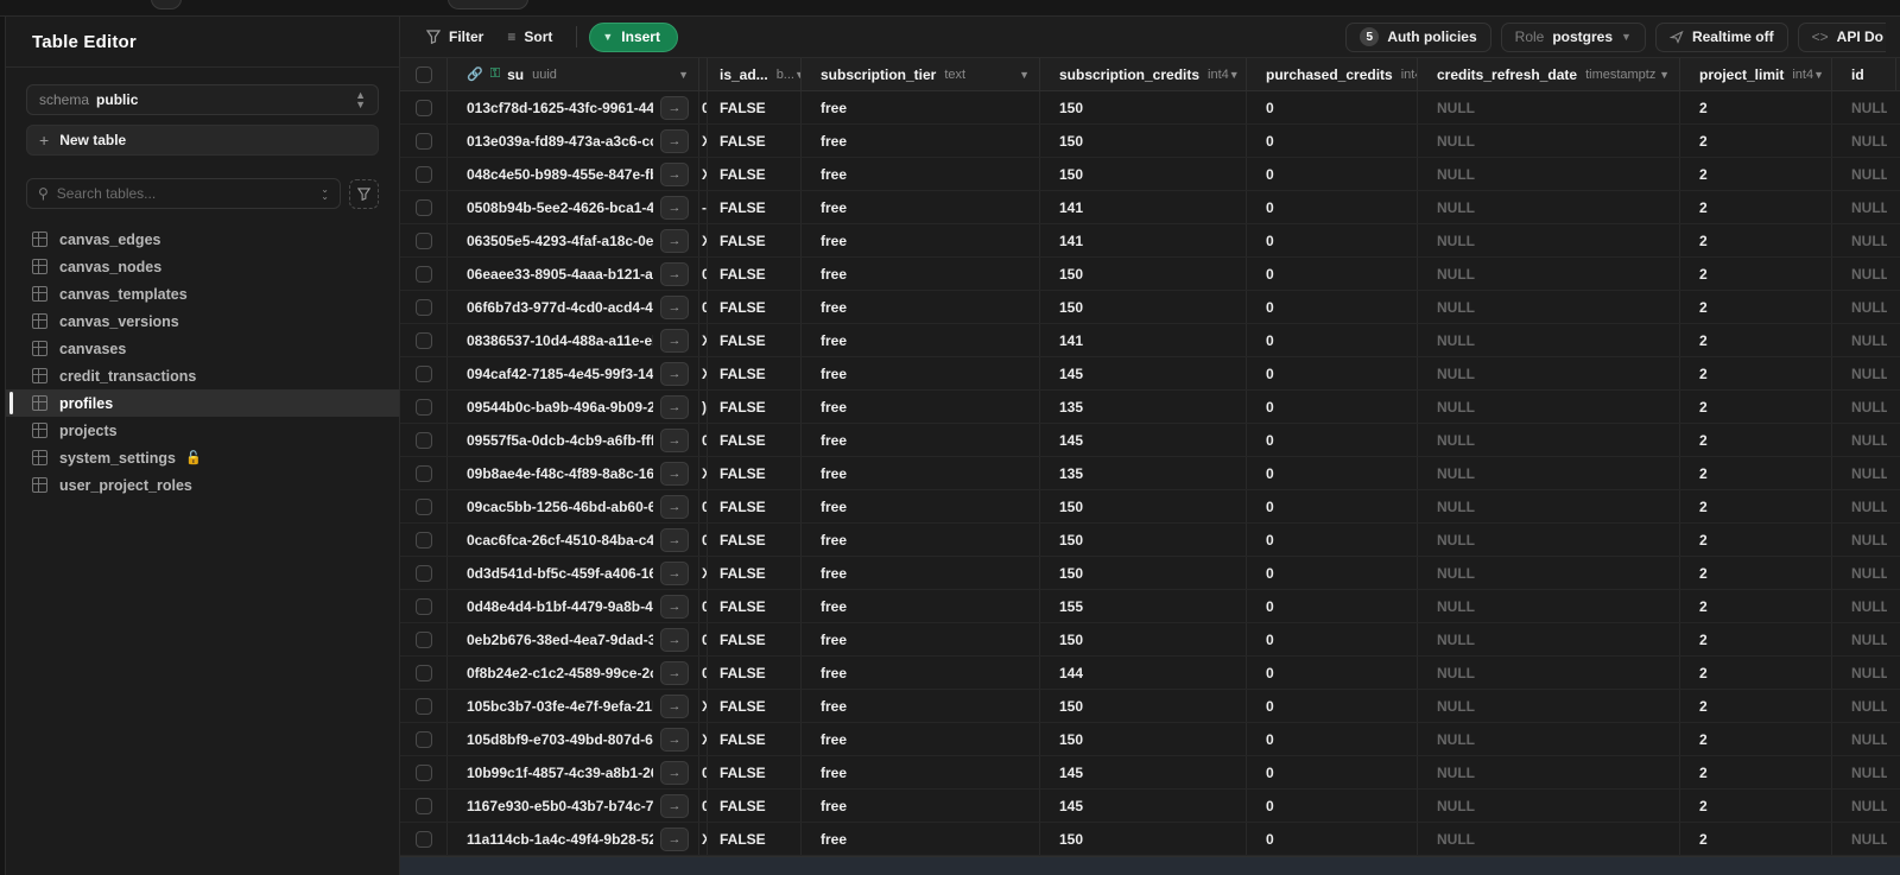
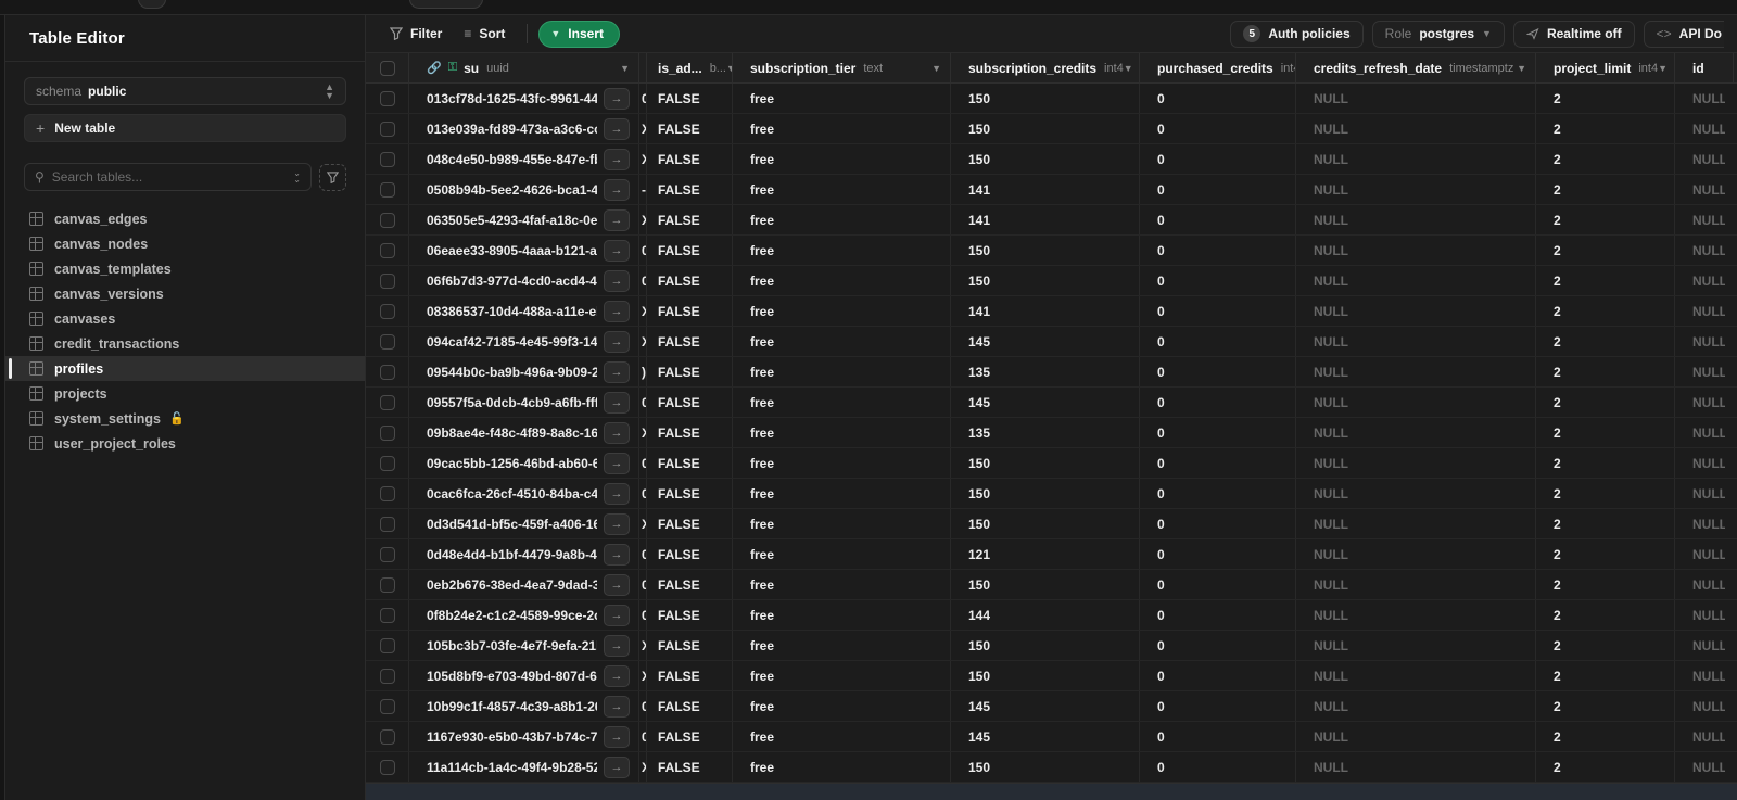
  Table Editor
  schema
  public
  ▲
  ▼
  +
  New table
  ⚲
  Search tables...
  ⌄
  ⌄
  canvas_edges
  canvas_nodes
  canvas_templates
  canvas_versions
  canvases
  credit_transactions
  profiles
  projects
  system_settings
  🔓
  user_project_roles
  Filter
  ≡
  Sort
  ▼
  Insert
  5
  Auth policies
  Role
  postgres
  ▼
  Realtime off
  <>
  API Do
  🔗
  ⚿
  su
  uuid
  ▼
  is_ad...
  b...
  ▼
  subscription_tier
  text
  ▼
  subscription_credits
  int4
  ▼
  purchased_credits
  int
  credits_refresh_date
  timestamptz
  ▼
  project_limit
  int4
  ▼
  id
  013cf78d-1625-43fc-9961-44
  →
  0
  FALSE
  free
  150
  0
  NULL
  2
  NULL
  013e039a-fd89-473a-a3c6-c
  →
  FALSE
  free
  150
  0
  NULL
  2
  NULL
  048c4e50-b989-455e-847e-f
  →
  FALSE
  free
  150
  0
  NULL
  2
  NULL
  0508b94b-5ee2-4626-bca1-4
  →
  FALSE
  free
  141
  0
  NULL
  2
  NULL
  063505e5-4293-4faf-a18c-0e
  →
  FALSE
  free
  141
  0
  NULL
  2
  NULL
  06eaee33-8905-4aaa-b121-a
  →
  0
  FALSE
  free
  150
  0
  NULL
  2
  NULL
  06f6b7d3-977d-4cd0-acd4-4
  →
  0
  FALSE
  free
  150
  0
  NULL
  2
  NULL
  08386537-10d4-488a-a11e-e
  →
  FALSE
  free
  141
  0
  NULL
  2
  NULL
  094caf42-7185-4e45-99f3-14
  →
  FALSE
  free
  145
  0
  NULL
  2
  NULL
  09544b0c-ba9b-496a-9b09-2
  →
  )
  FALSE
  free
  135
  0
  NULL
  2
  NULL
  09557f5a-0dcb-4cb9-a6fb-fff
  →
  FALSE
  free
  145
  0
  NULL
  2
  NULL
  09b8ae4e-f48c-4f89-8a8c-16
  →
  FALSE
  free
  135
  0
  NULL
  2
  NULL
  09cac5bb-1256-46bd-ab60-6
  →
  0
  FALSE
  free
  150
  0
  NULL
  2
  NULL
  0cac6fca-26cf-4510-84ba-c4
  →
  0
  FALSE
  free
  150
  0
  NULL
  2
  NULL
  0d3d541d-bf5c-459f-a406-16
  →
  FALSE
  free
  150
  0
  NULL
  2
  NULL
  0d48e4d4-b1bf-4479-9a8b-4
  →
  FALSE
  free
- 155
+ 121
  0
  NULL
  2
  NULL
  0eb2b676-38ed-4ea7-9dad-3
  →
  FALSE
  free
  150
  0
  NULL
  2
  NULL
  0f8b24e2-c1c2-4589-99ce-2
  →
  FALSE
  free
  144
  0
  NULL
  2
  NULL
  105bc3b7-03fe-4e7f-9efa-21
  →
  FALSE
  free
  150
  0
  NULL
  2
  NULL
  105d8bf9-e703-49bd-807d-6
  →
  FALSE
  free
  150
  0
  NULL
  2
  NULL
  10b99c1f-4857-4c39-a8b1-2
  →
  0
  FALSE
  free
  145
  0
  NULL
  2
  NULL
  1167e930-e5b0-43b7-b74c-7
  →
  FALSE
  free
  145
  0
  NULL
  2
  NULL
  11a114cb-1a4c-49f4-9b28-52
  →
  FALSE
  free
  150
  0
  NULL
  2
  NULL
